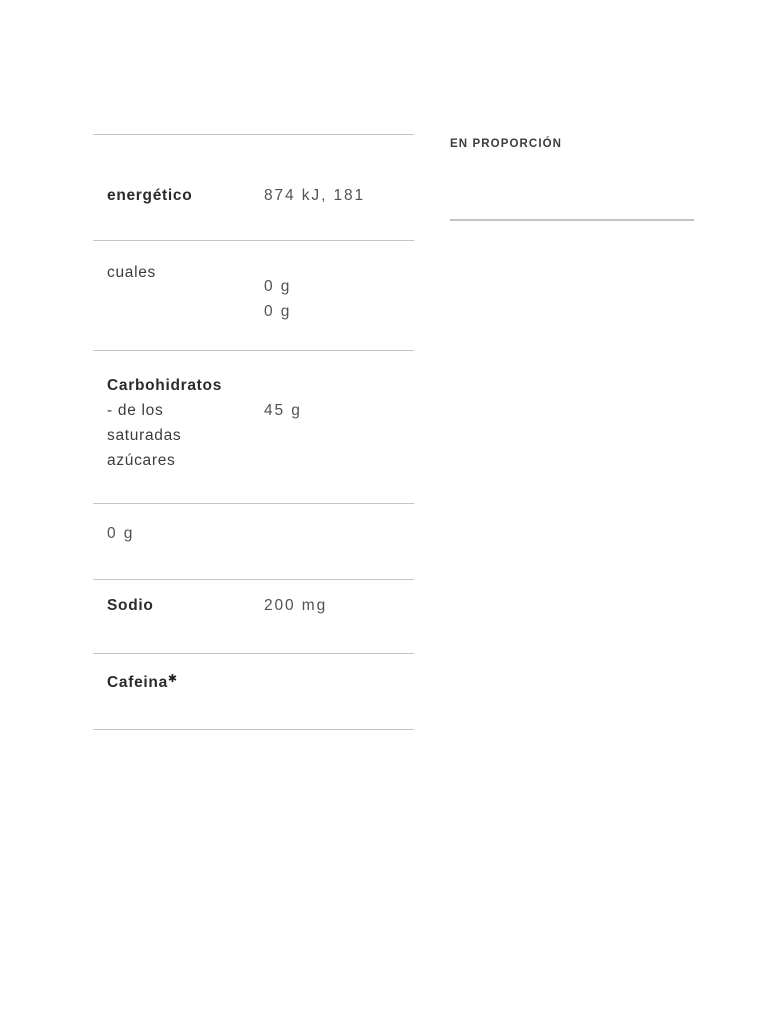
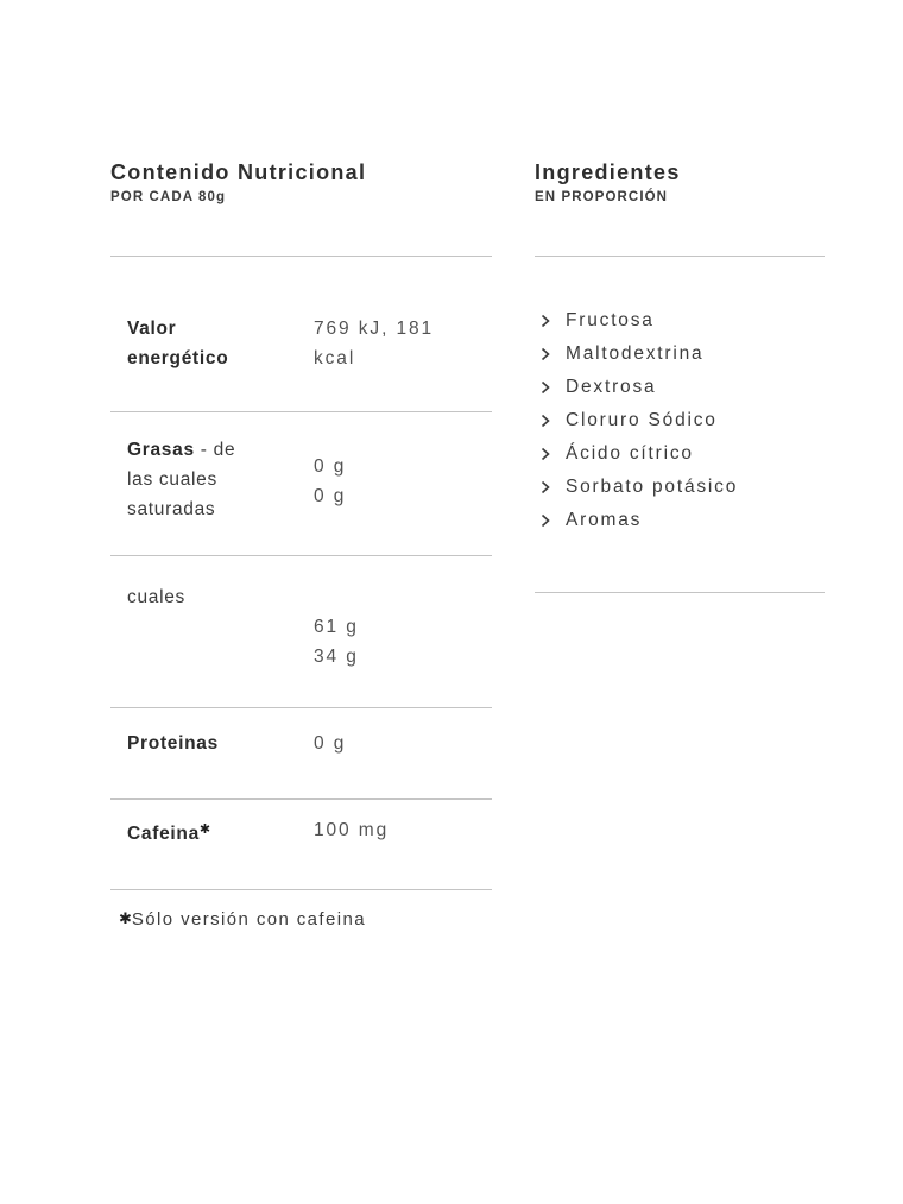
+ Contenido Nutricional
+ POR CADA 80g
+ Valor
  energético
- 874 kJ, 181
+ 769 kJ, 181
+ kcal
+ Grasas - de
+ las cuales
- cuales
+ saturadas
  0 g
  0 g
- Carbohidratos
- - de los
- saturadas
+ cuales
- azúcares
- 45 g
+ 61 g
+ 34 g
+ Proteinas
  0 g
- Sodio
- 200 mg
  Cafeina✱
+ 100 mg
+ ✱Sólo versión con cafeina
+ Ingredientes
  EN PROPORCIÓN
+ Fructosa
+ Maltodextrina
+ Dextrosa
+ Cloruro Sódico
+ Ácido cítrico
+ Sorbato potásico
+ Aromas
